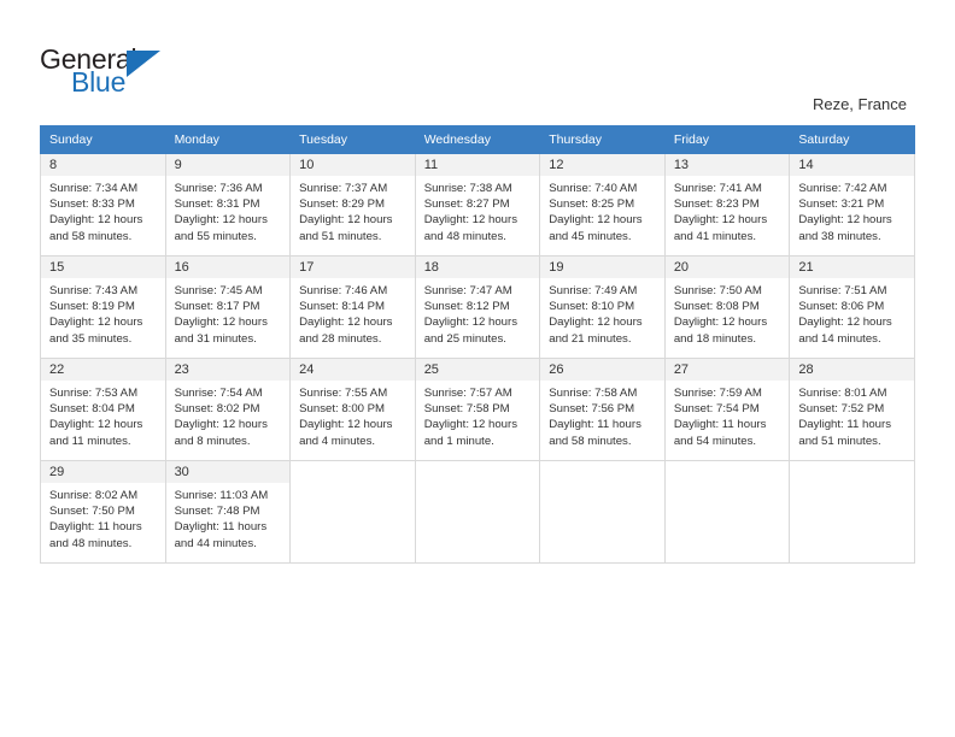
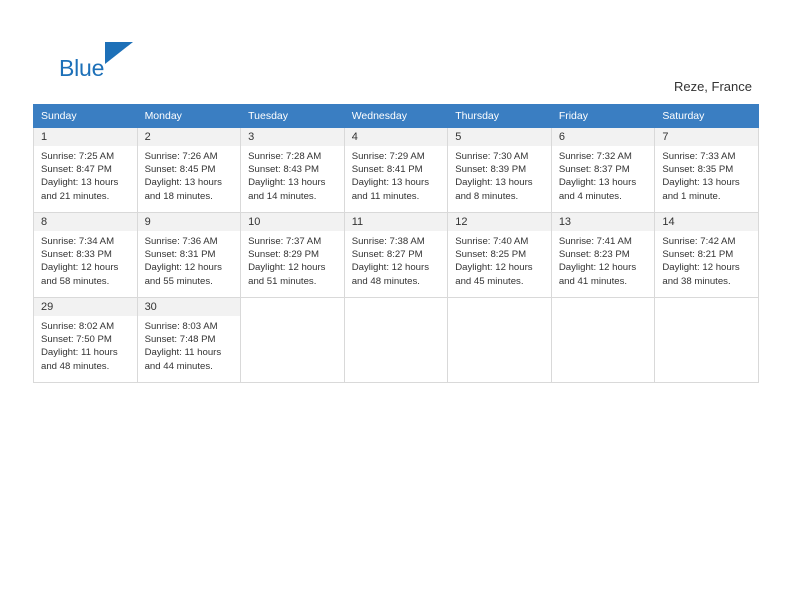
- General
  Blue
  Reze, France
  Sunday	Monday	Tuesday	Wednesday	Thursday	Friday	Saturday
+ 1Sunrise: 7:25 AMSunset: 8:47 PMDaylight: 13 hoursand 21 minutes.	2Sunrise: 7:26 AMSunset: 8:45 PMDaylight: 13 hoursand 18 minutes.	3Sunrise: 7:28 AMSunset: 8:43 PMDaylight: 13 hoursand 14 minutes.	4Sunrise: 7:29 AMSunset: 8:41 PMDaylight: 13 hoursand 11 minutes.	5Sunrise: 7:30 AMSunset: 8:39 PMDaylight: 13 hoursand 8 minutes.	6Sunrise: 7:32 AMSunset: 8:37 PMDaylight: 13 hoursand 4 minutes.	7Sunrise: 7:33 AMSunset: 8:35 PMDaylight: 13 hoursand 1 minute.
- 8Sunrise: 7:34 AMSunset: 8:33 PMDaylight: 12 hoursand 58 minutes.	9Sunrise: 7:36 AMSunset: 8:31 PMDaylight: 12 hoursand 55 minutes.	10Sunrise: 7:37 AMSunset: 8:29 PMDaylight: 12 hoursand 51 minutes.	11Sunrise: 7:38 AMSunset: 8:27 PMDaylight: 12 hoursand 48 minutes.	12Sunrise: 7:40 AMSunset: 8:25 PMDaylight: 12 hoursand 45 minutes.	13Sunrise: 7:41 AMSunset: 8:23 PMDaylight: 12 hoursand 41 minutes.	14Sunrise: 7:42 AMSunset: 3:21 PMDaylight: 12 hoursand 38 minutes.
+ 8Sunrise: 7:34 AMSunset: 8:33 PMDaylight: 12 hoursand 58 minutes.	9Sunrise: 7:36 AMSunset: 8:31 PMDaylight: 12 hoursand 55 minutes.	10Sunrise: 7:37 AMSunset: 8:29 PMDaylight: 12 hoursand 51 minutes.	11Sunrise: 7:38 AMSunset: 8:27 PMDaylight: 12 hoursand 48 minutes.	12Sunrise: 7:40 AMSunset: 8:25 PMDaylight: 12 hoursand 45 minutes.	13Sunrise: 7:41 AMSunset: 8:23 PMDaylight: 12 hoursand 41 minutes.	14Sunrise: 7:42 AMSunset: 8:21 PMDaylight: 12 hoursand 38 minutes.
- 15Sunrise: 7:43 AMSunset: 8:19 PMDaylight: 12 hoursand 35 minutes.	16Sunrise: 7:45 AMSunset: 8:17 PMDaylight: 12 hoursand 31 minutes.	17Sunrise: 7:46 AMSunset: 8:14 PMDaylight: 12 hoursand 28 minutes.	18Sunrise: 7:47 AMSunset: 8:12 PMDaylight: 12 hoursand 25 minutes.	19Sunrise: 7:49 AMSunset: 8:10 PMDaylight: 12 hoursand 21 minutes.	20Sunrise: 7:50 AMSunset: 8:08 PMDaylight: 12 hoursand 18 minutes.	21Sunrise: 7:51 AMSunset: 8:06 PMDaylight: 12 hoursand 14 minutes.
- 22Sunrise: 7:53 AMSunset: 8:04 PMDaylight: 12 hoursand 11 minutes.	23Sunrise: 7:54 AMSunset: 8:02 PMDaylight: 12 hoursand 8 minutes.	24Sunrise: 7:55 AMSunset: 8:00 PMDaylight: 12 hoursand 4 minutes.	25Sunrise: 7:57 AMSunset: 7:58 PMDaylight: 12 hoursand 1 minute.	26Sunrise: 7:58 AMSunset: 7:56 PMDaylight: 11 hoursand 58 minutes.	27Sunrise: 7:59 AMSunset: 7:54 PMDaylight: 11 hoursand 54 minutes.	28Sunrise: 8:01 AMSunset: 7:52 PMDaylight: 11 hoursand 51 minutes.
- 29Sunrise: 8:02 AMSunset: 7:50 PMDaylight: 11 hoursand 48 minutes.	30Sunrise: 11:03 AMSunset: 7:48 PMDaylight: 11 hoursand 44 minutes.
+ 29Sunrise: 8:02 AMSunset: 7:50 PMDaylight: 11 hoursand 48 minutes.	30Sunrise: 8:03 AMSunset: 7:48 PMDaylight: 11 hoursand 44 minutes.
